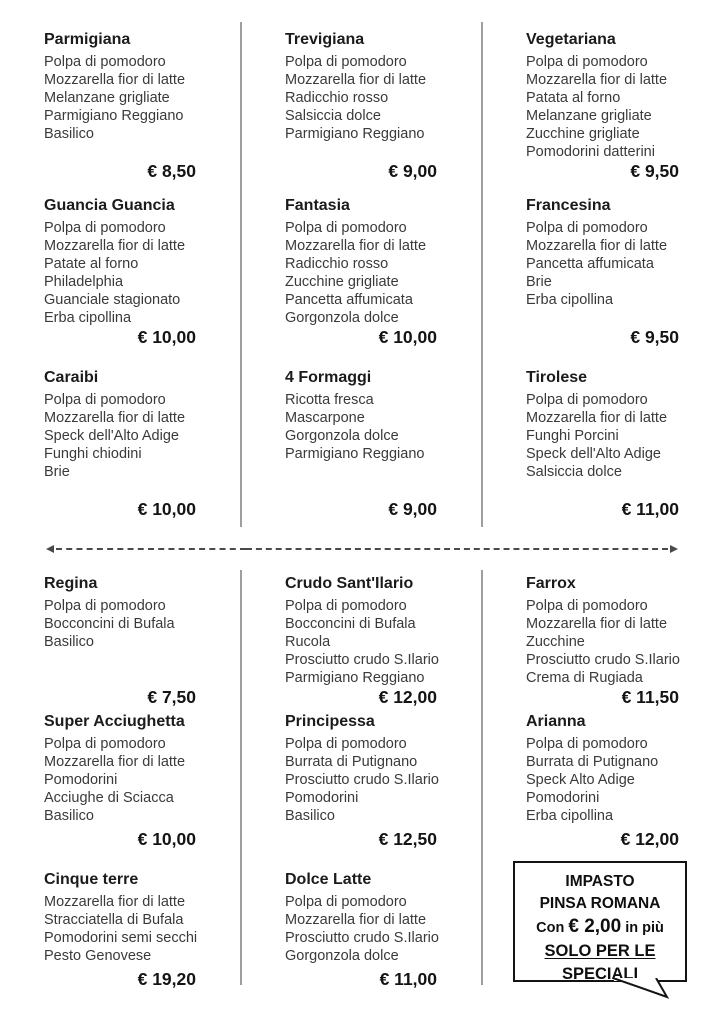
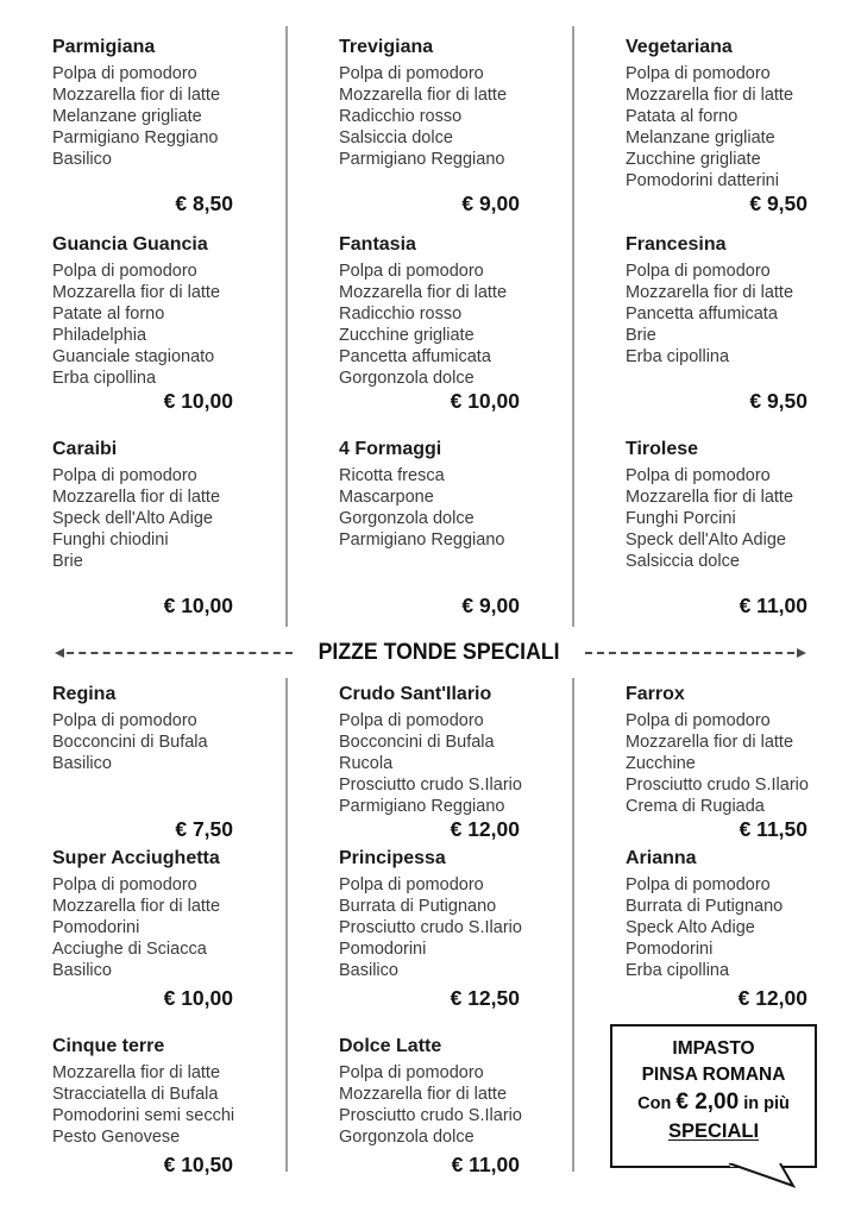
  Parmigiana
  Polpa di pomodoro
  Mozzarella fior di latte
  Melanzane grigliate
  Parmigiano Reggiano
  Basilico
  € 8,50
  Trevigiana
  Polpa di pomodoro
  Mozzarella fior di latte
  Radicchio rosso
  Salsiccia dolce
  Parmigiano Reggiano
  € 9,00
  Vegetariana
  Polpa di pomodoro
  Mozzarella fior di latte
  Patata al forno
  Melanzane grigliate
  Zucchine grigliate
  Pomodorini datterini
  € 9,50
  Guancia Guancia
  Polpa di pomodoro
  Mozzarella fior di latte
  Patate al forno
  Philadelphia
  Guanciale stagionato
  Erba cipollina
  € 10,00
  Fantasia
  Polpa di pomodoro
  Mozzarella fior di latte
  Radicchio rosso
  Zucchine grigliate
  Pancetta affumicata
  Gorgonzola dolce
  € 10,00
  Francesina
  Polpa di pomodoro
  Mozzarella fior di latte
  Pancetta affumicata
  Brie
  Erba cipollina
  € 9,50
  Caraibi
  Polpa di pomodoro
  Mozzarella fior di latte
  Speck dell'Alto Adige
  Funghi chiodini
  Brie
  € 10,00
  4 Formaggi
  Ricotta fresca
  Mascarpone
  Gorgonzola dolce
  Parmigiano Reggiano
  € 9,00
  Tirolese
  Polpa di pomodoro
  Mozzarella fior di latte
  Funghi Porcini
  Speck dell'Alto Adige
  Salsiccia dolce
  € 11,00
+ PIZZE TONDE SPECIALI
  Regina
  Polpa di pomodoro
  Bocconcini di Bufala
  Basilico
  € 7,50
  Crudo Sant'Ilario
  Polpa di pomodoro
  Bocconcini di Bufala
  Rucola
  Prosciutto crudo S.Ilario
  Parmigiano Reggiano
  € 12,00
  Farrox
  Polpa di pomodoro
  Mozzarella fior di latte
  Zucchine
  Prosciutto crudo S.Ilario
  Crema di Rugiada
  € 11,50
  Super Acciughetta
  Polpa di pomodoro
  Mozzarella fior di latte
  Pomodorini
  Acciughe di Sciacca
  Basilico
  € 10,00
  Principessa
  Polpa di pomodoro
  Burrata di Putignano
  Prosciutto crudo S.Ilario
  Pomodorini
  Basilico
  € 12,50
  Arianna
  Polpa di pomodoro
  Burrata di Putignano
  Speck Alto Adige
  Pomodorini
  Erba cipollina
  € 12,00
  Cinque terre
  Mozzarella fior di latte
  Stracciatella di Bufala
  Pomodorini semi secchi
  Pesto Genovese
- € 19,20
+ € 10,50
  Dolce Latte
  Polpa di pomodoro
  Mozzarella fior di latte
  Prosciutto crudo S.Ilario
  Gorgonzola dolce
  € 11,00
  IMPASTO
  PINSA ROMANA
  Con € 2,00 in più
- SOLO PER LE
  SPECIALI
